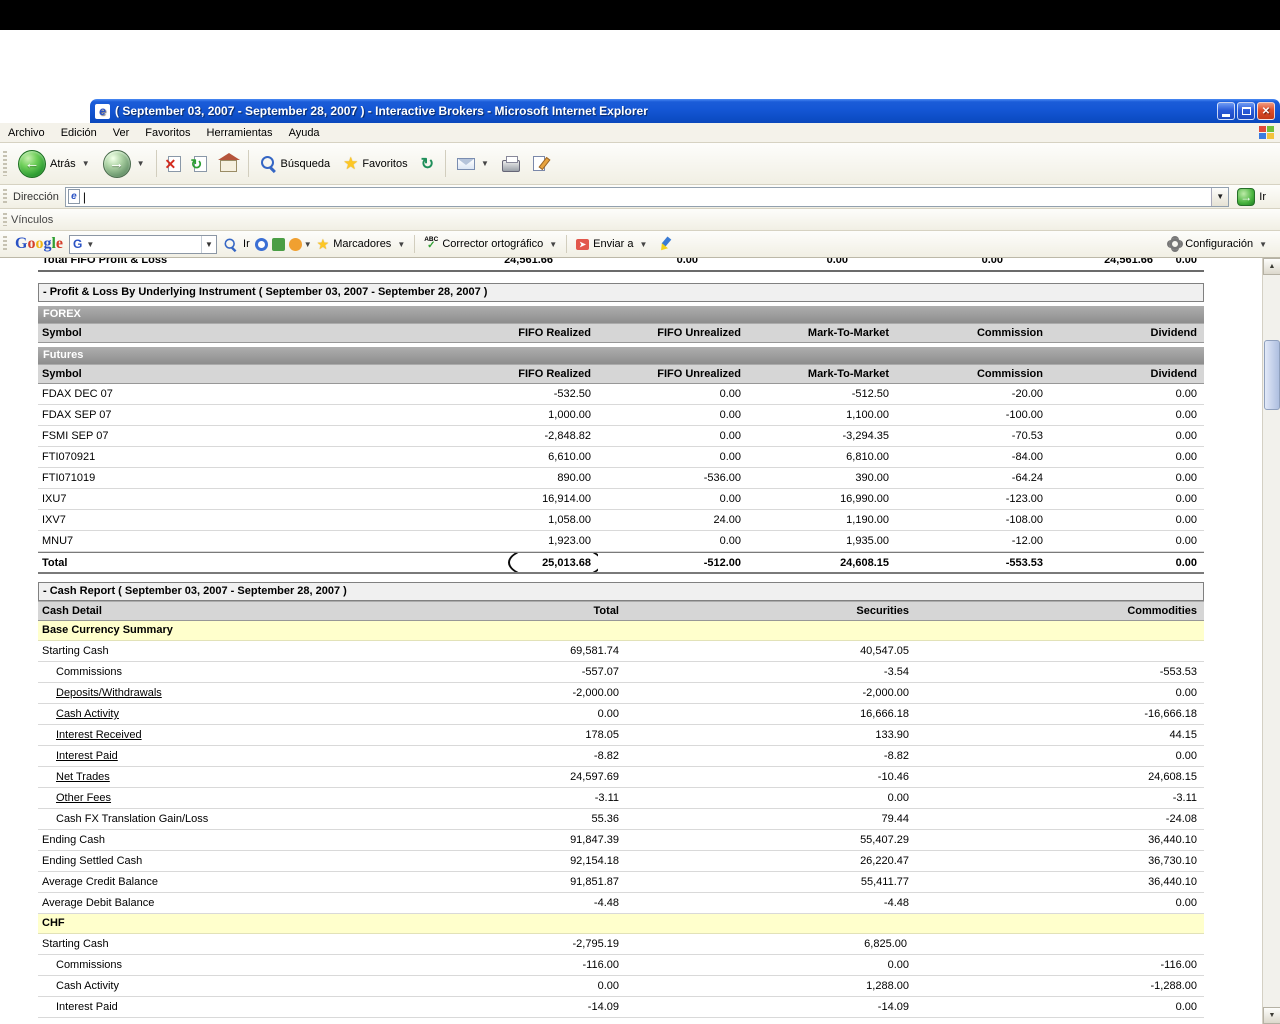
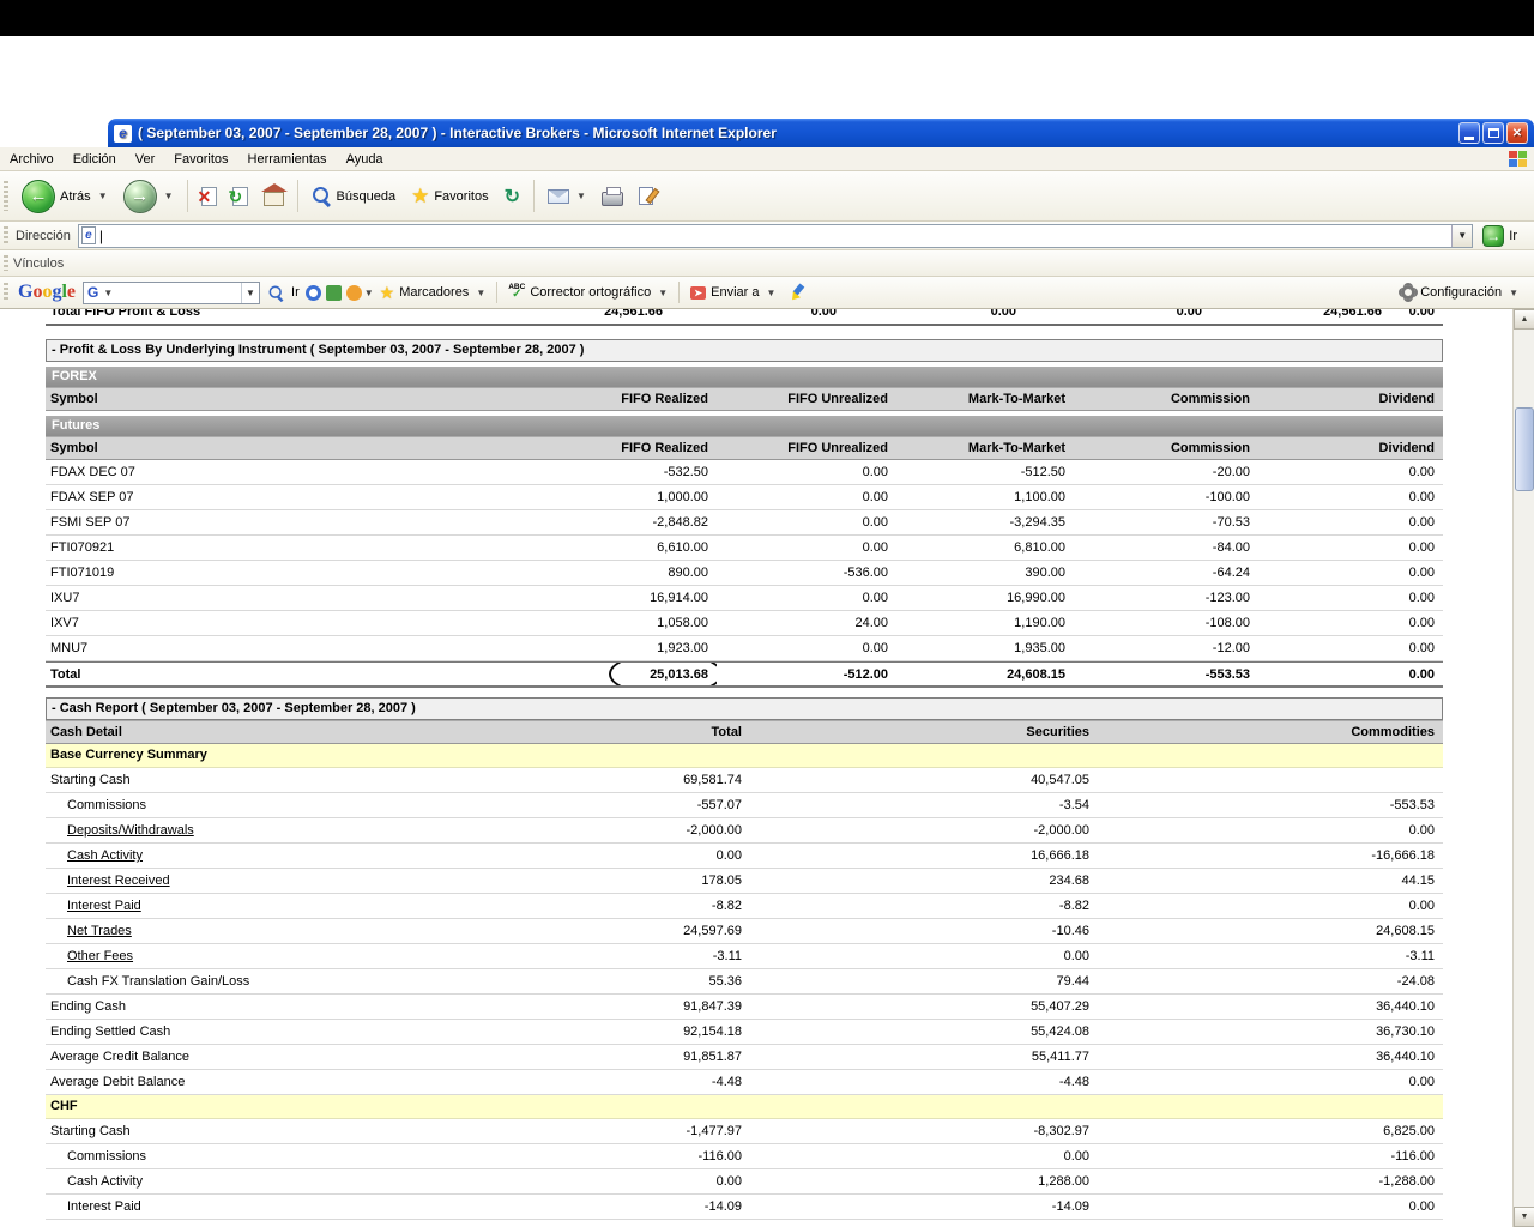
  e
  ( September 03, 2007 - September 28, 2007 ) - Interactive Brokers - Microsoft Internet Explorer
  ✕
  Archivo
  Edición
  Ver
  Favoritos
  Herramientas
  Ayuda
  ←
  Atrás
  ▼
  →
  ▼
  ✕
  ↻
  Búsqueda
  ★
  Favoritos
  ↻
  ▼
  Dirección
  e
  |
  ▼
  →
  Ir
  Vínculos
  Google
  G
  ▼
  ▼
  Ir
  ▼
  ★
  Marcadores
  ▼
  ✓
  Corrector ortográfico
  ▼
  ➤
  Enviar a
  ▼
  Configuración
  ▼
  Total FIFO Profit & Loss
  24,561.66
  0.00
  0.00
  0.00
  24,561.66
  0.00
  - Profit & Loss By Underlying Instrument ( September 03, 2007 - September 28, 2007 )
  FOREX
  Symbol
  FIFO Realized
  FIFO Unrealized
  Mark-To-Market
  Commission
  Dividend
  Futures
  Symbol
  FIFO Realized
  FIFO Unrealized
  Mark-To-Market
  Commission
  Dividend
  FDAX DEC 07
  -532.50
  0.00
  -512.50
  -20.00
  0.00
  FDAX SEP 07
  1,000.00
  0.00
  1,100.00
  -100.00
  0.00
  FSMI SEP 07
  -2,848.82
  0.00
  -3,294.35
  -70.53
  0.00
  FTI070921
  6,610.00
  0.00
  6,810.00
  -84.00
  0.00
  FTI071019
  890.00
  -536.00
  390.00
  -64.24
  0.00
  IXU7
  16,914.00
  0.00
  16,990.00
  -123.00
  0.00
  IXV7
  1,058.00
  24.00
  1,190.00
  -108.00
  0.00
  MNU7
  1,923.00
  0.00
  1,935.00
  -12.00
  0.00
  Total
  25,013.68
  -512.00
  24,608.15
  -553.53
  0.00
  - Cash Report ( September 03, 2007 - September 28, 2007 )
  Cash Detail
  Total
  Securities
  Commodities
  Base Currency Summary
  Starting Cash
  69,581.74
  40,547.05
  Commissions
  -557.07
  -3.54
  -553.53
  Deposits/Withdrawals
  -2,000.00
  -2,000.00
  0.00
  Cash Activity
  0.00
  16,666.18
  -16,666.18
  Interest Received
  178.05
- 133.90
+ 234.68
  44.15
  Interest Paid
  -8.82
  -8.82
  0.00
  Net Trades
  24,597.69
  -10.46
  24,608.15
  Other Fees
  -3.11
  0.00
  -3.11
  Cash FX Translation Gain/Loss
  55.36
  79.44
  -24.08
  Ending Cash
  91,847.39
  55,407.29
  36,440.10
  Ending Settled Cash
  92,154.18
- 26,220.47
+ 55,424.08
  36,730.10
  Average Credit Balance
  91,851.87
  55,411.77
  36,440.10
  Average Debit Balance
  -4.48
  -4.48
  0.00
  CHF
  Starting Cash
- -2,795.19
+ -1,477.97
+ -8,302.97
  6,825.00
  Commissions
  -116.00
  0.00
  -116.00
  Cash Activity
  0.00
  1,288.00
  -1,288.00
  Interest Paid
  -14.09
  -14.09
  0.00
